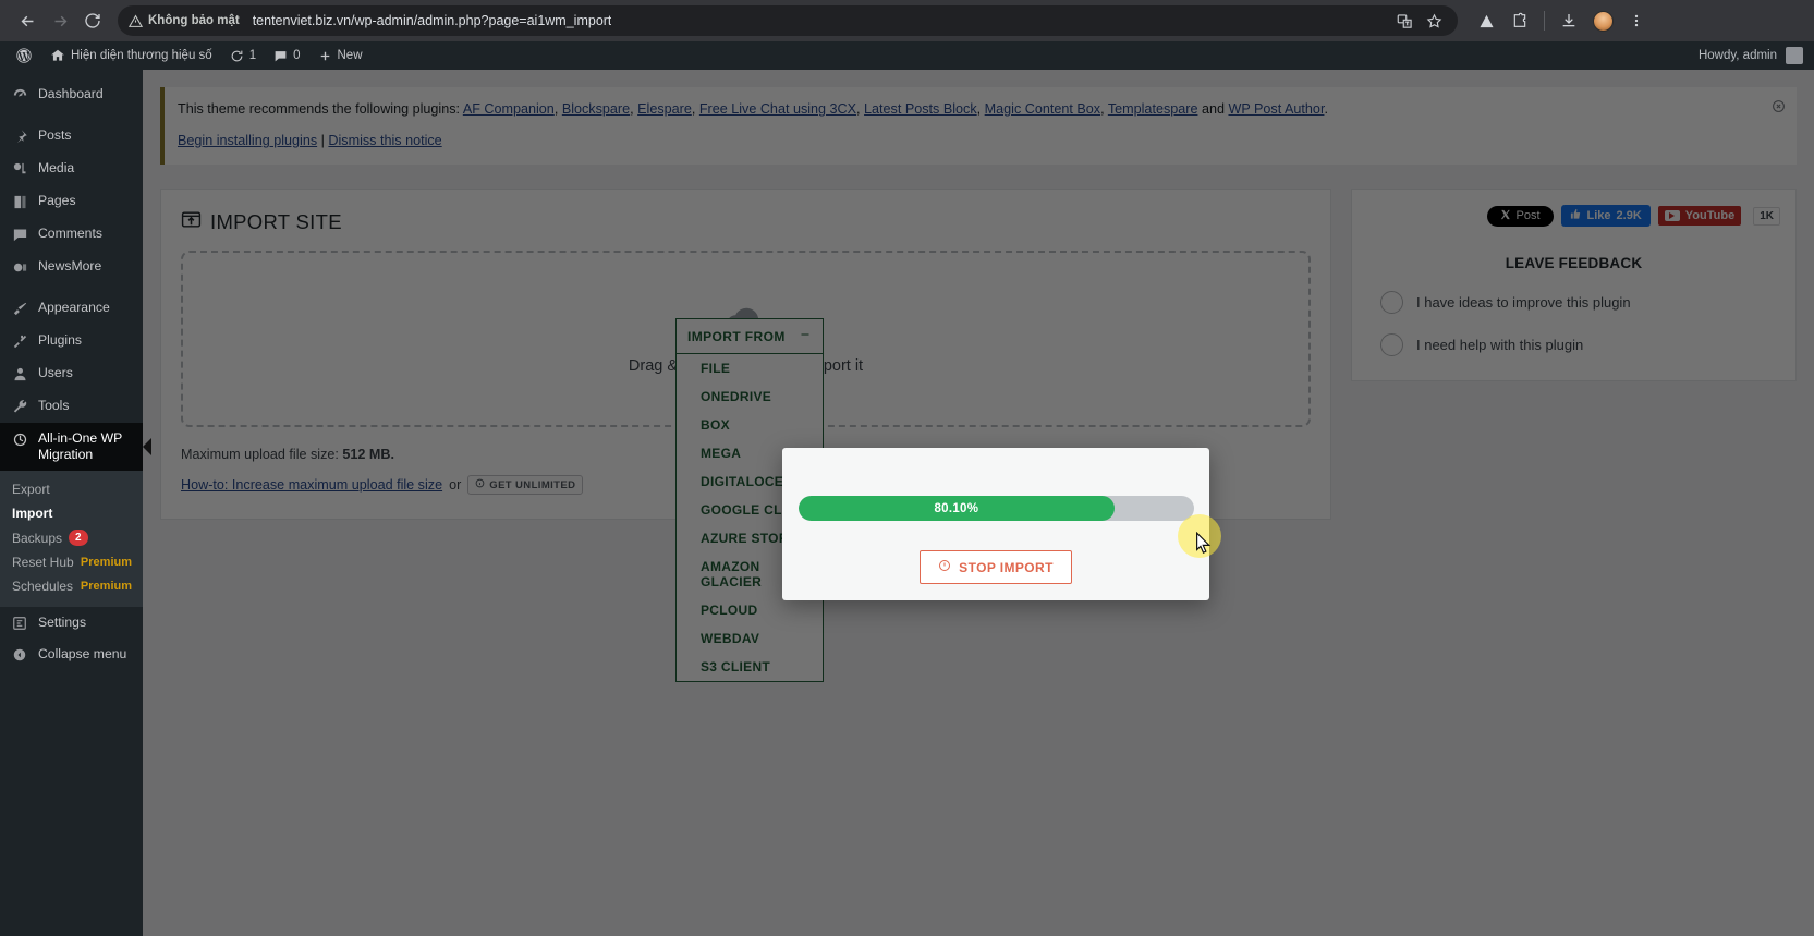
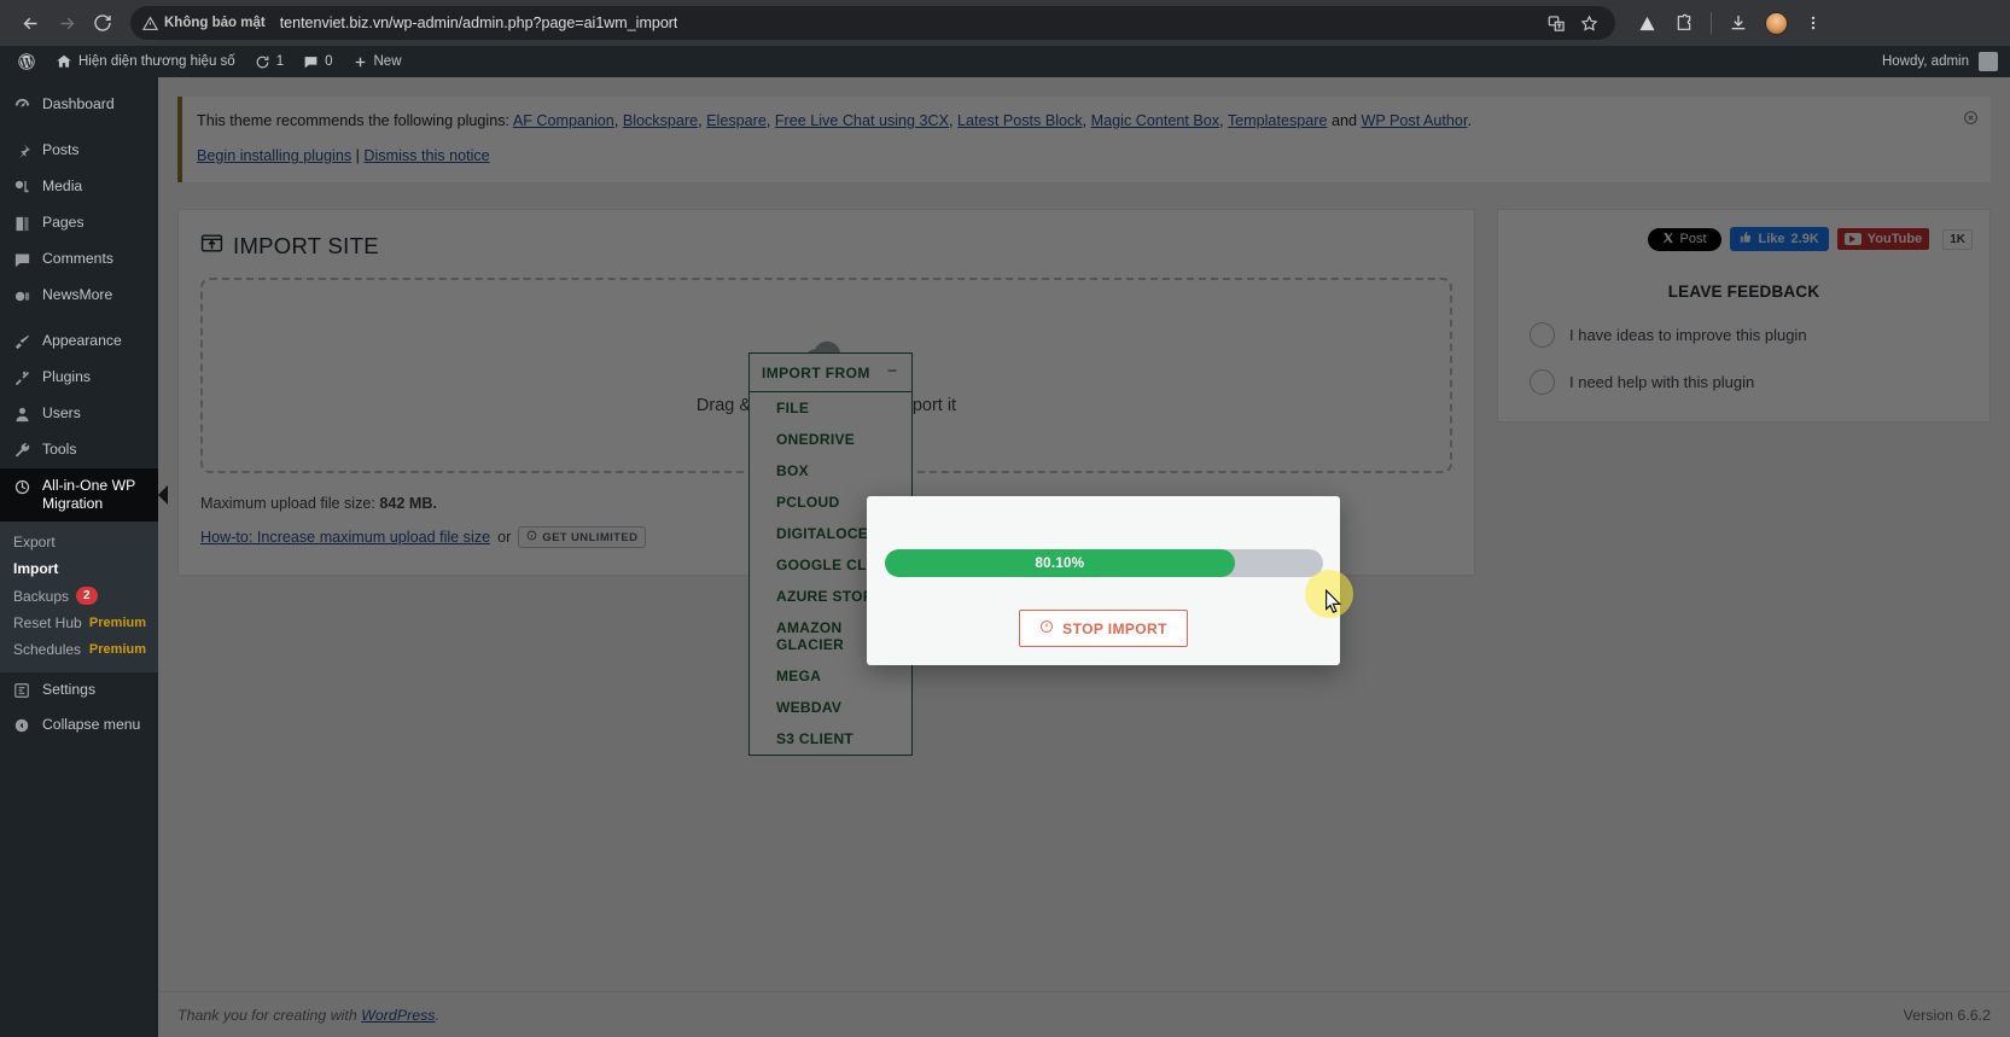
  Không bảo mật
  tentenviet.biz.vn/wp-admin/admin.php?page=ai1wm_import
  Hiện diện thương hiệu số
  1
  0
  New
  Howdy, admin
  Dashboard
  Posts
  Media
  Pages
  Comments
  NewsMore
  Appearance
  Plugins
  Users
  Tools
  All-in-One WP Migration
  Export
  Import
  Backups
  2
  Reset Hub
  Premium
  Schedules
  Premium
  Settings
  Collapse menu
  This theme recommends the following plugins: AF Companion, Blockspare, Elespare, Free Live Chat using 3CX, Latest Posts Block, Magic Content Box, Templatespare and WP Post Author.
  Begin installing plugins | Dismiss this notice
  IMPORT SITE
- Maximum upload file size: 512 MB.
+ Maximum upload file size: 842 MB.
  How-to: Increase maximum upload file size
  or
  GET UNLIMITED
  Post
  Like
  2.9K
  YouTube
  1K
  LEAVE FEEDBACK
  I have ideas to improve this plugin
  I need help with this plugin
  IMPORT FROM
  FILE
  ONEDRIVE
  BOX
- MEGA
+ PCLOUD
  DIGITALOCE
  GOOGLE CL
  AMAZON GLACIER
- PCLOUD
+ MEGA
  WEBDAV
  S3 CLIENT
+ Thank you for creating with WordPress.
+ Version 6.6.2
  80.10%
  STOP IMPORT
